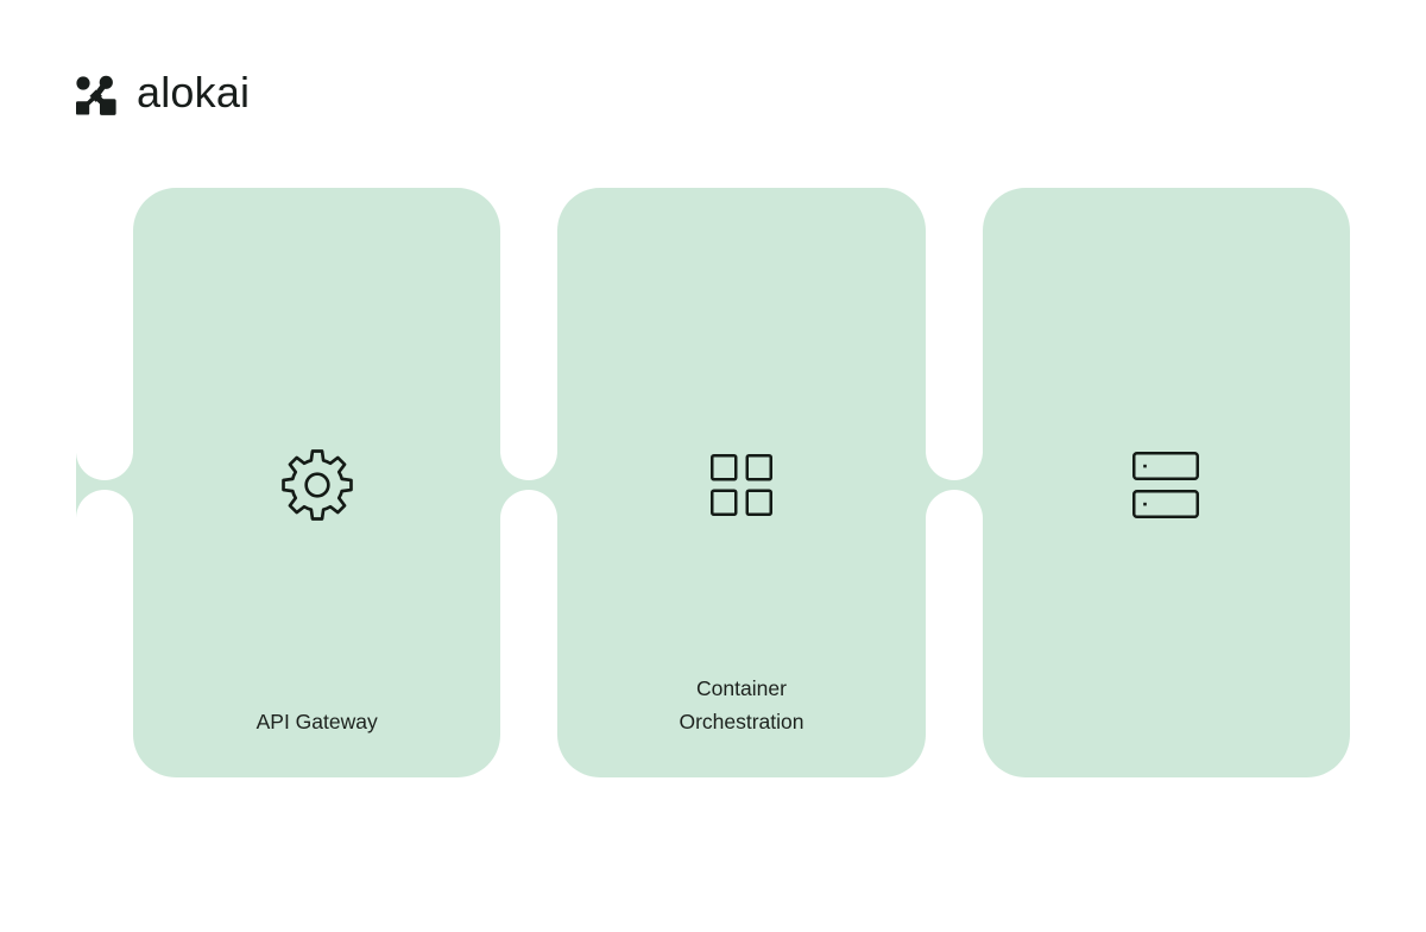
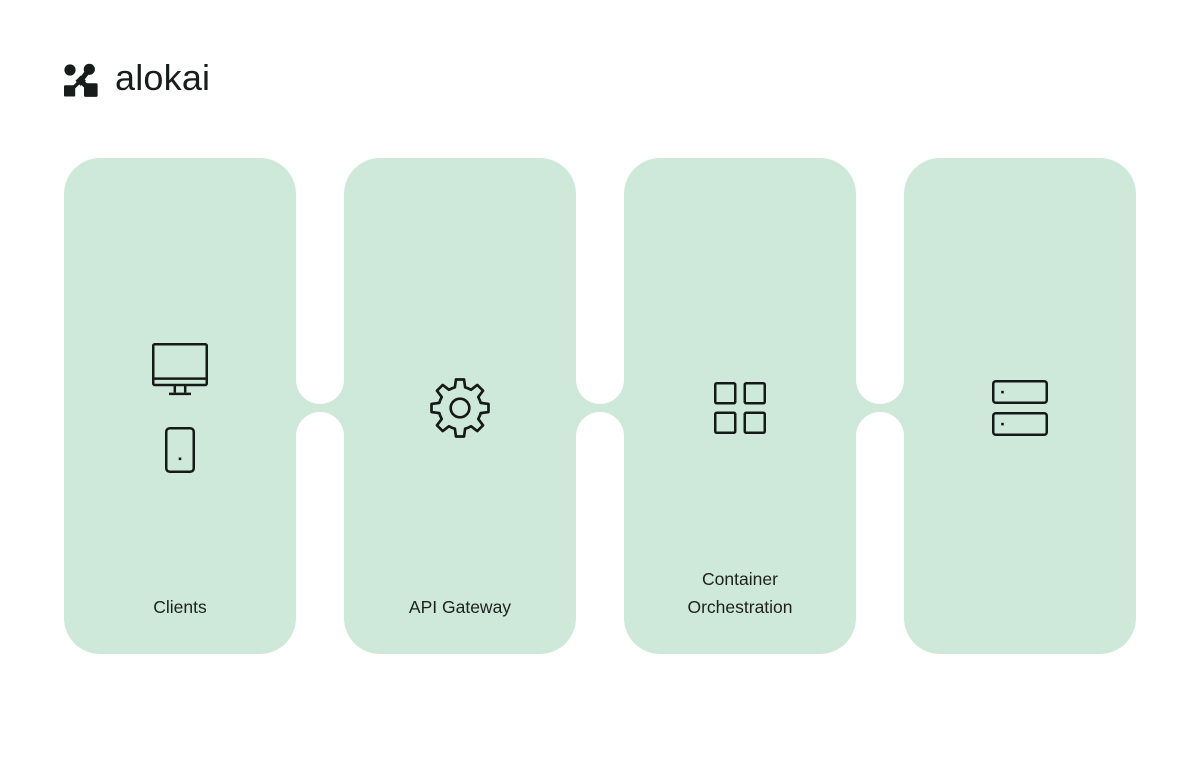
  alokai
+ Clients
  API Gateway
  Container Orchestration
